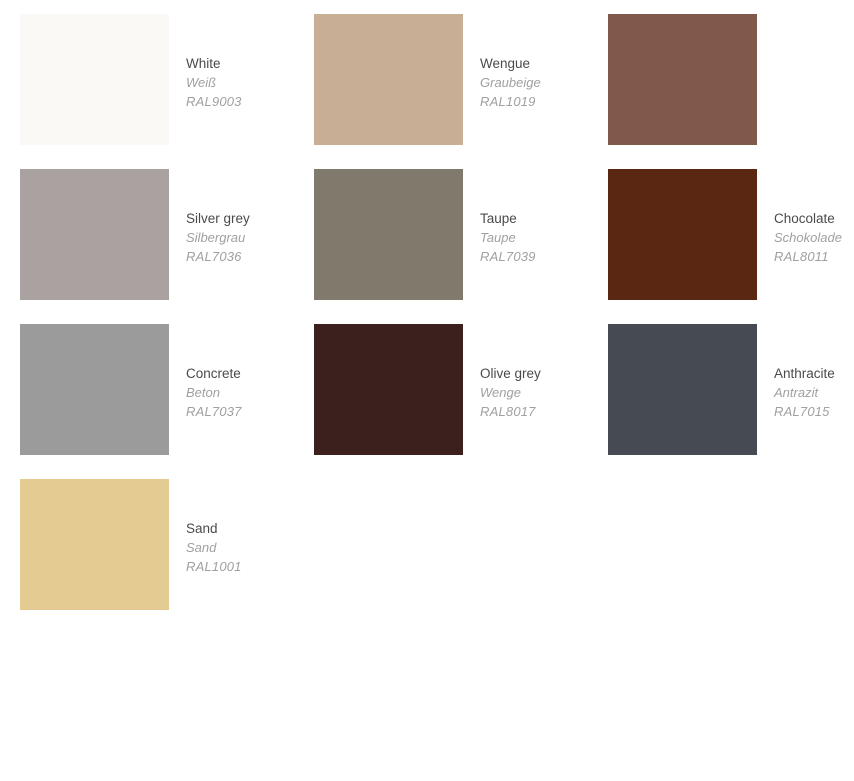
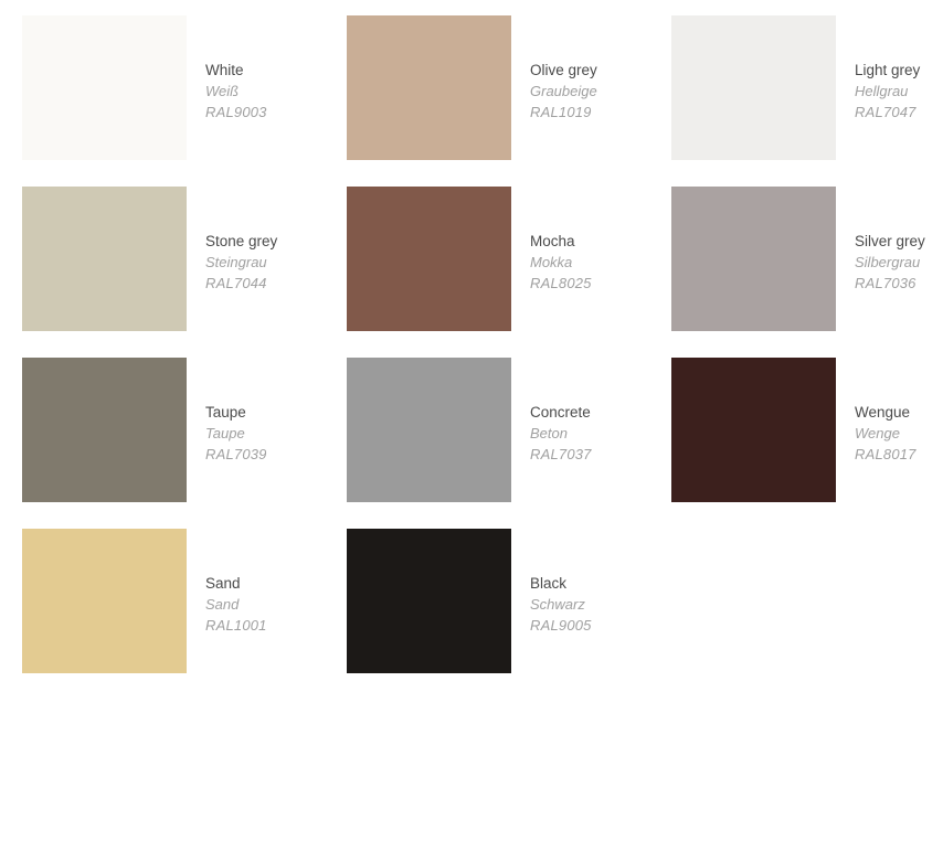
  White
  Weiß
  RAL9003
- Wengue
+ Olive grey
  Graubeige
  RAL1019
+ Light grey
+ Hellgrau
+ RAL7047
+ Stone grey
+ Steingrau
+ RAL7044
+ Mocha
+ Mokka
+ RAL8025
  Silver grey
  Silbergrau
  RAL7036
  Taupe
  Taupe
  RAL7039
- Chocolate
- Schokolade
- RAL8011
  Concrete
  Beton
  RAL7037
- Olive grey
+ Wengue
  Wenge
  RAL8017
- Anthracite
- Antrazit
- RAL7015
  Sand
  Sand
  RAL1001
+ Black
+ Schwarz
+ RAL9005
